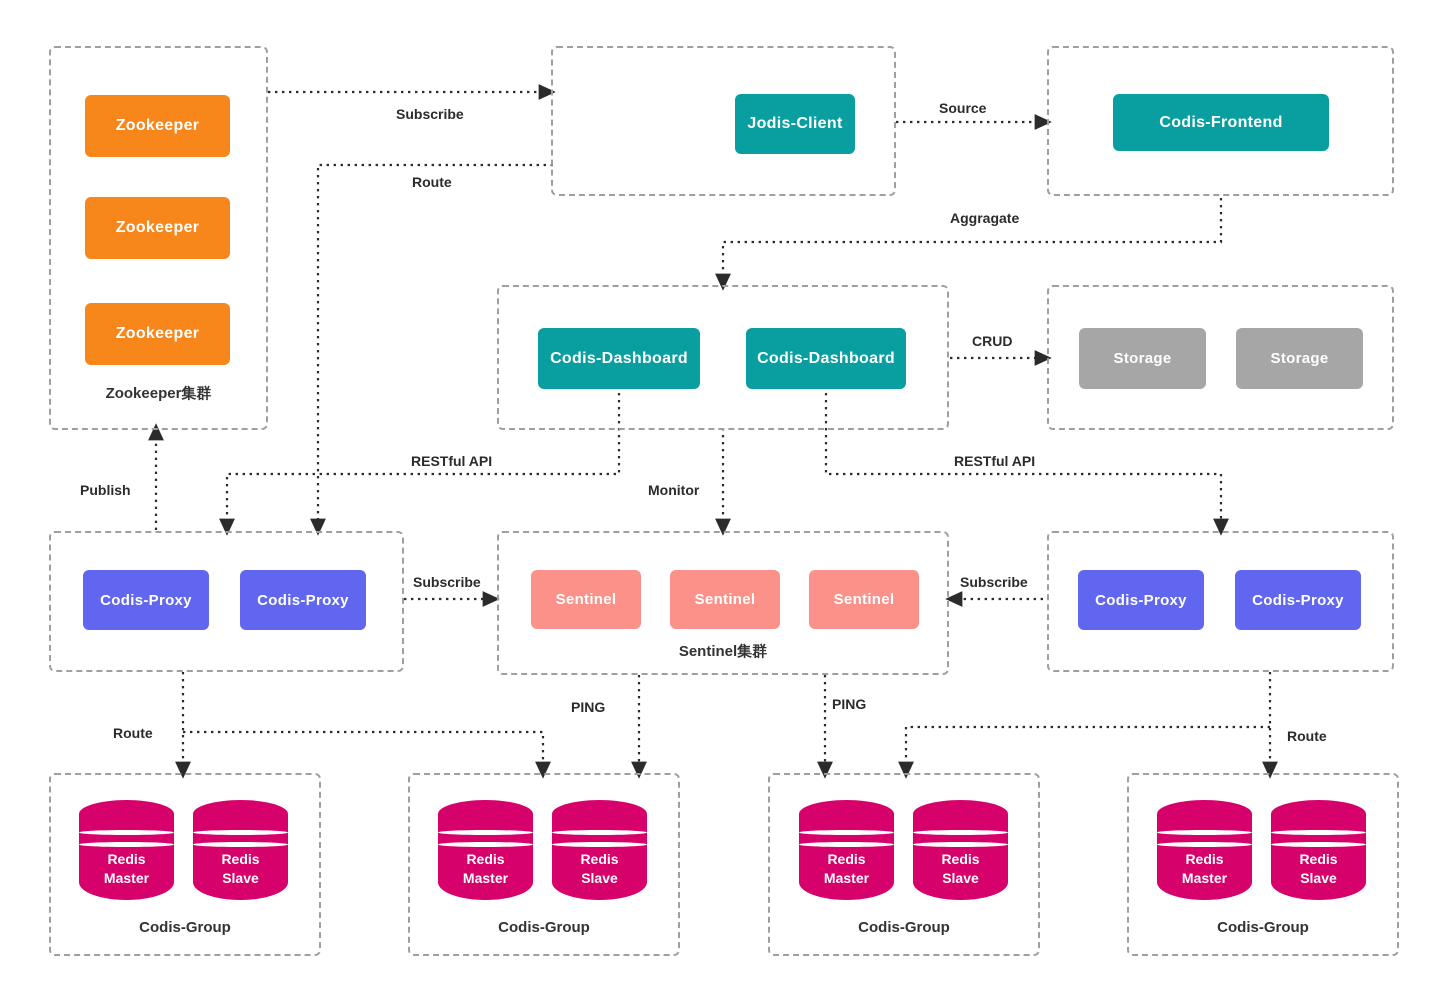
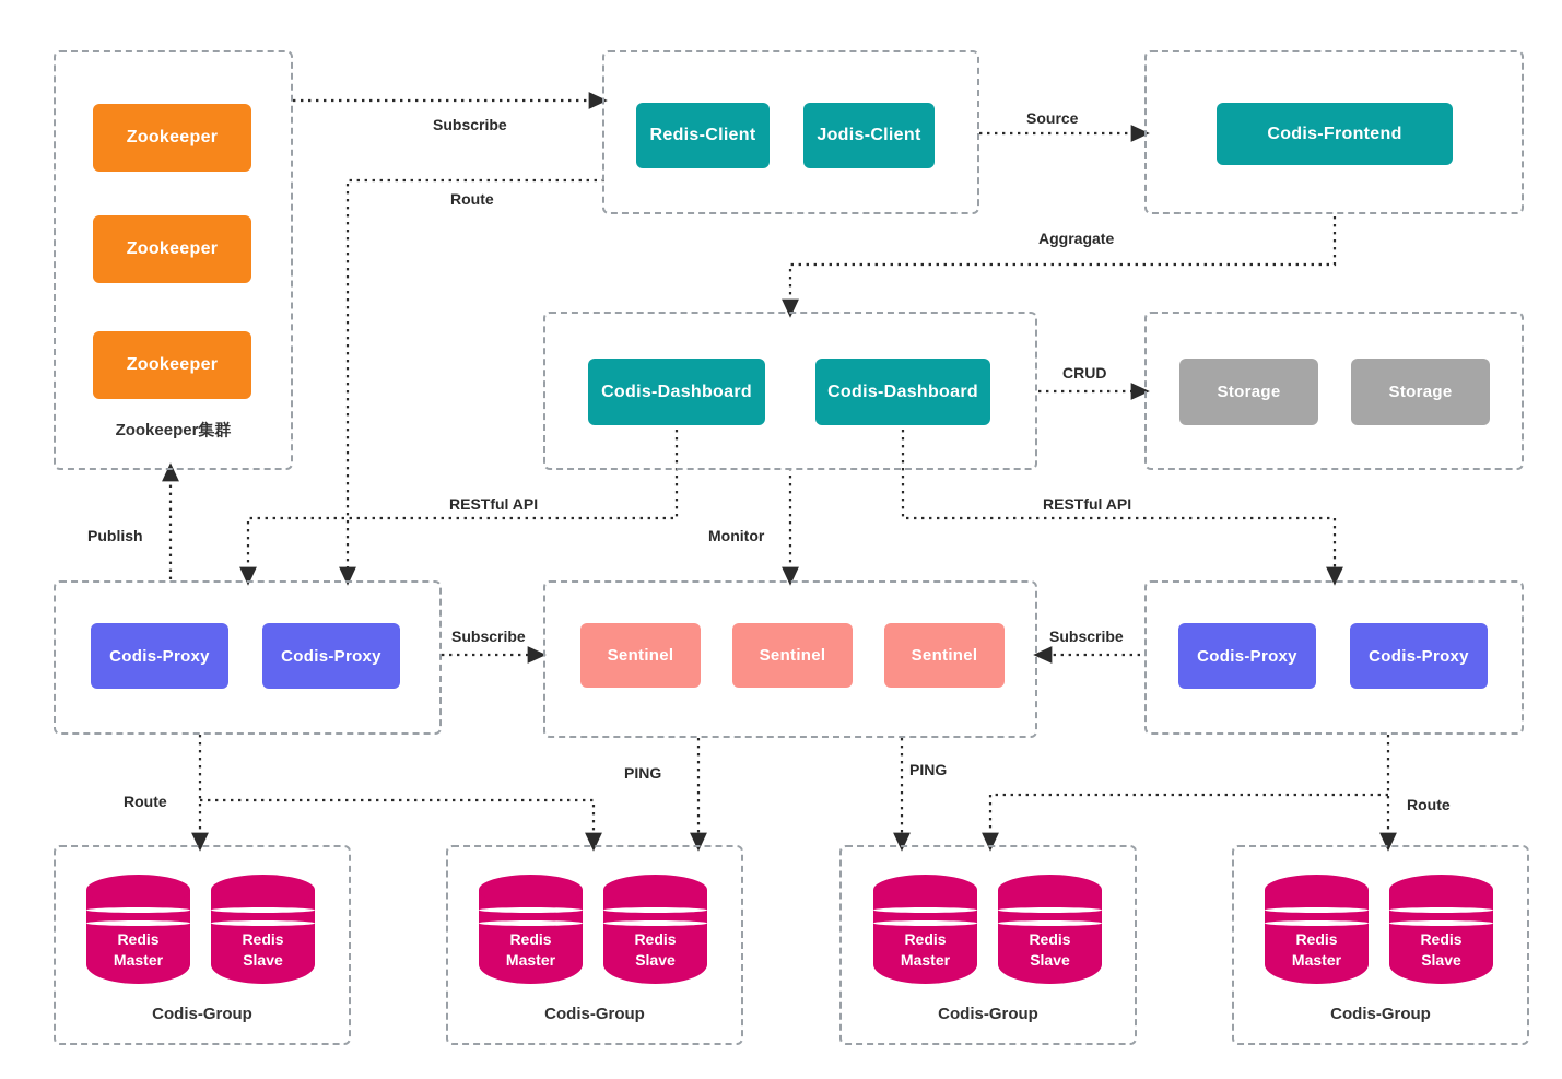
  Zookeeper
  Zookeeper
  Zookeeper
  Zookeeper集群
+ Redis-Client
  Jodis-Client
  Codis-Frontend
  Codis-Dashboard
  Codis-Dashboard
  Storage
  Storage
  Codis-Proxy
  Codis-Proxy
  Sentinel
  Sentinel
  Sentinel
- Sentinel集群
  Codis-Proxy
  Codis-Proxy
  Redis
  Master
  Redis
  Slave
  Codis-Group
  Redis
  Master
  Redis
  Slave
  Codis-Group
  Redis
  Master
  Redis
  Slave
  Codis-Group
  Redis
  Master
  Redis
  Slave
  Codis-Group
  Subscribe
  Route
  Source
  Aggragate
  CRUD
  RESTful API
  RESTful API
  Monitor
  Publish
  Subscribe
  Subscribe
  Route
  Route
  PING
  PING
